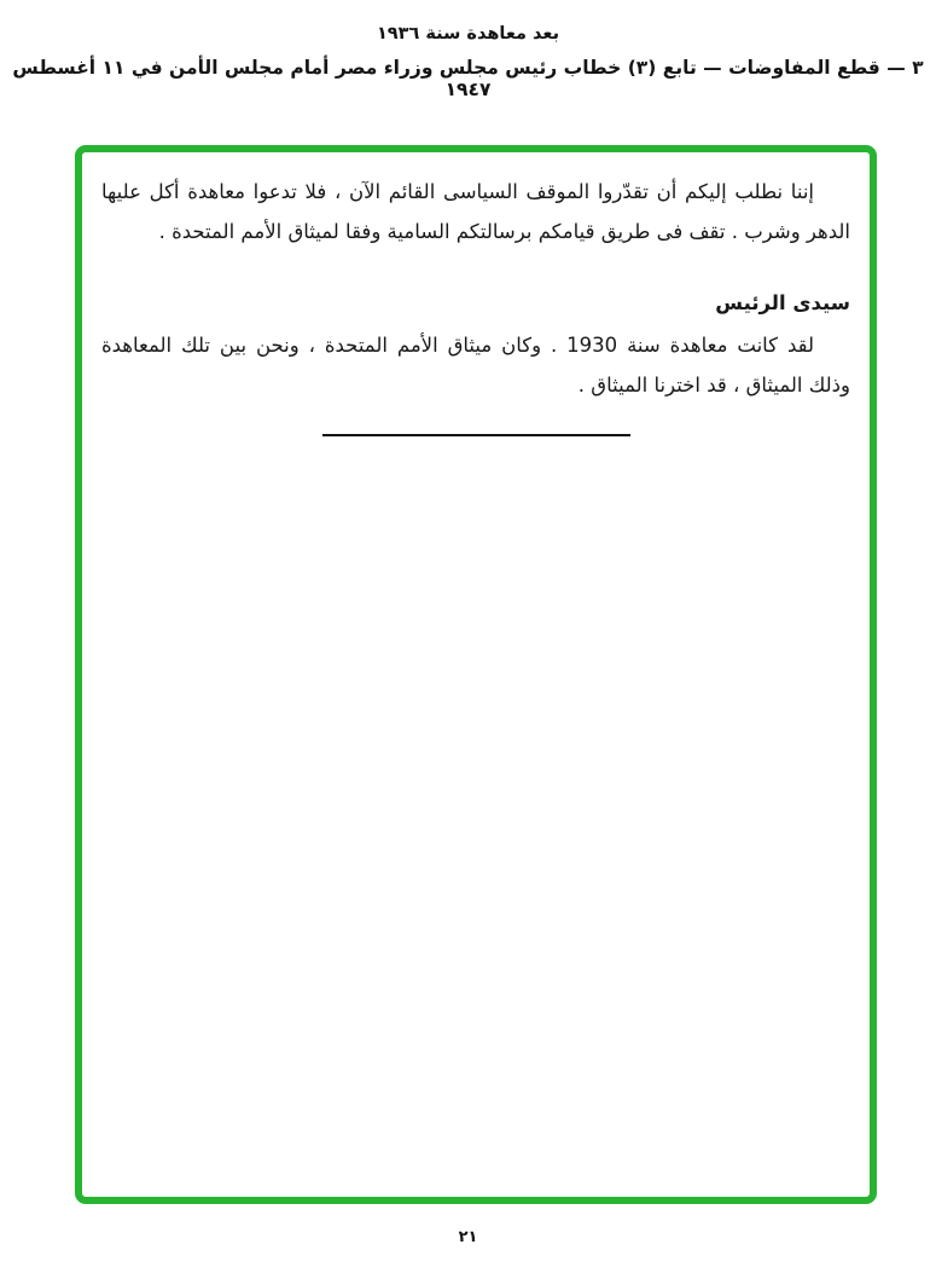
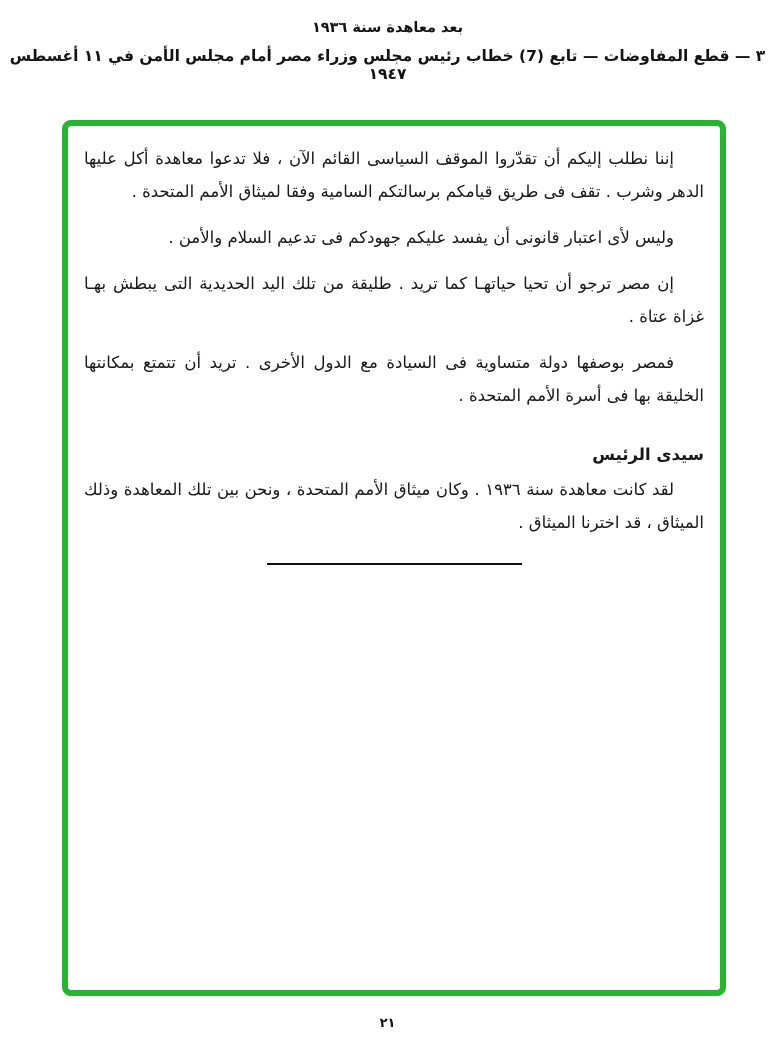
  بعد معاهدة سنة ١٩٣٦
- ٣ — قطع المفاوضات — تابع (٣) خطاب رئيس مجلس وزراء مصر أمام مجلس الأمن في ١١ أغسطس ١٩٤٧
+ ٣ — قطع المفاوضات — تابع (7) خطاب رئيس مجلس وزراء مصر أمام مجلس الأمن في ١١ أغسطس ١٩٤٧
  إننا نطلب إليكم أن تقدّروا الموقف السياسى القائم الآن ، فلا تدعوا معاهدة أكل عليها الدهر وشرب . تقف فى طريق قيامكم برسالتكم السامية وفقا لميثاق الأمم المتحدة .
+ وليس لأى اعتبار قانونى أن يفسد عليكم جهودكم فى تدعيم السلام والأمن .
+ إن مصر ترجو أن تحيا حياتهـا كما تريد . طليقة من تلك اليد الحديدية التى يبطش بهـا غزاة عتاة .
+ فمصر بوصفها دولة متساوية فى السيادة مع الدول الأخرى . تريد أن تتمتع بمكانتها الخليقة بها فى أسرة الأمم المتحدة .
  سيدى الرئيس
- لقد كانت معاهدة سنة 1930 . وكان ميثاق الأمم المتحدة ، ونحن بين تلك المعاهدة وذلك الميثاق ، قد اخترنا الميثاق .
+ لقد كانت معاهدة سنة ١٩٣٦ . وكان ميثاق الأمم المتحدة ، ونحن بين تلك المعاهدة وذلك الميثاق ، قد اخترنا الميثاق .
  ٢١
